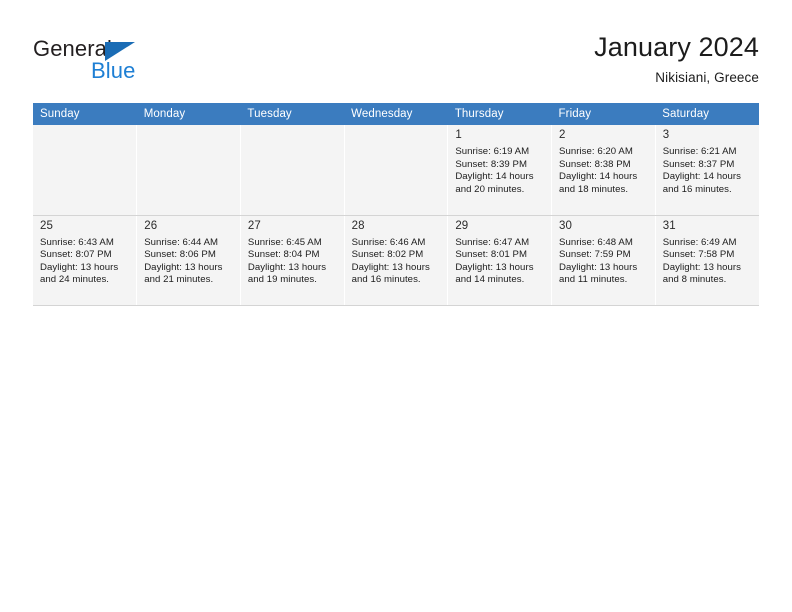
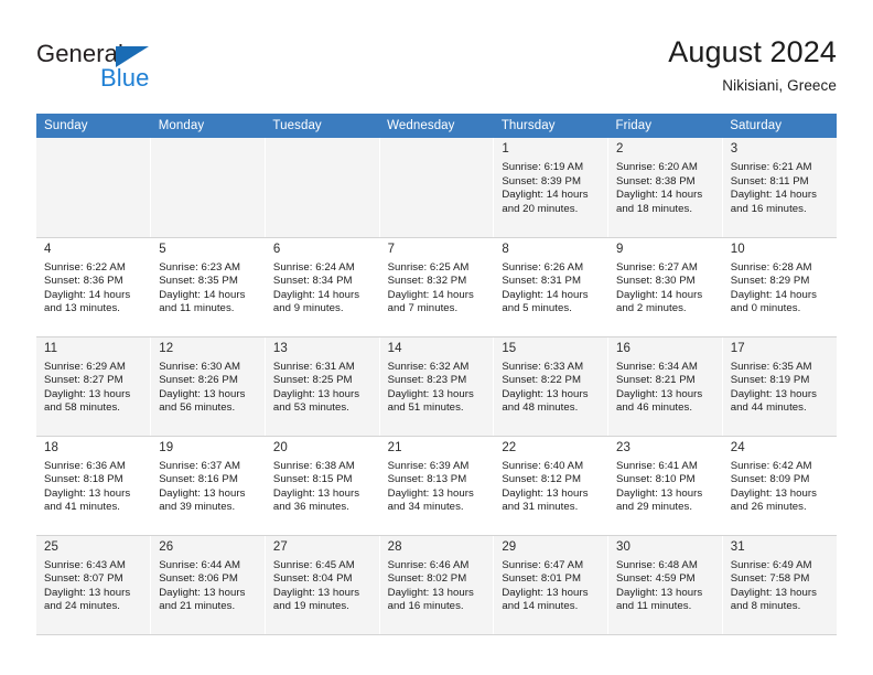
  General
  Blue
- January 2024
+ August 2024
  Nikisiani, Greece
  Sunday	Monday	Tuesday	Wednesday	Thursday	Friday	Saturday
- 				1Sunrise: 6:19 AM Sunset: 8:39 PM Daylight: 14 hours and 20 minutes.	2Sunrise: 6:20 AM Sunset: 8:38 PM Daylight: 14 hours and 18 minutes.	3Sunrise: 6:21 AM Sunset: 8:37 PM Daylight: 14 hours and 16 minutes.
+ 				1Sunrise: 6:19 AM Sunset: 8:39 PM Daylight: 14 hours and 20 minutes.	2Sunrise: 6:20 AM Sunset: 8:38 PM Daylight: 14 hours and 18 minutes.	3Sunrise: 6:21 AM Sunset: 8:11 PM Daylight: 14 hours and 16 minutes.
+ 4Sunrise: 6:22 AM Sunset: 8:36 PM Daylight: 14 hours and 13 minutes.	5Sunrise: 6:23 AM Sunset: 8:35 PM Daylight: 14 hours and 11 minutes.	6Sunrise: 6:24 AM Sunset: 8:34 PM Daylight: 14 hours and 9 minutes.	7Sunrise: 6:25 AM Sunset: 8:32 PM Daylight: 14 hours and 7 minutes.	8Sunrise: 6:26 AM Sunset: 8:31 PM Daylight: 14 hours and 5 minutes.	9Sunrise: 6:27 AM Sunset: 8:30 PM Daylight: 14 hours and 2 minutes.	10Sunrise: 6:28 AM Sunset: 8:29 PM Daylight: 14 hours and 0 minutes.
+ 11Sunrise: 6:29 AM Sunset: 8:27 PM Daylight: 13 hours and 58 minutes.	12Sunrise: 6:30 AM Sunset: 8:26 PM Daylight: 13 hours and 56 minutes.	13Sunrise: 6:31 AM Sunset: 8:25 PM Daylight: 13 hours and 53 minutes.	14Sunrise: 6:32 AM Sunset: 8:23 PM Daylight: 13 hours and 51 minutes.	15Sunrise: 6:33 AM Sunset: 8:22 PM Daylight: 13 hours and 48 minutes.	16Sunrise: 6:34 AM Sunset: 8:21 PM Daylight: 13 hours and 46 minutes.	17Sunrise: 6:35 AM Sunset: 8:19 PM Daylight: 13 hours and 44 minutes.
+ 18Sunrise: 6:36 AM Sunset: 8:18 PM Daylight: 13 hours and 41 minutes.	19Sunrise: 6:37 AM Sunset: 8:16 PM Daylight: 13 hours and 39 minutes.	20Sunrise: 6:38 AM Sunset: 8:15 PM Daylight: 13 hours and 36 minutes.	21Sunrise: 6:39 AM Sunset: 8:13 PM Daylight: 13 hours and 34 minutes.	22Sunrise: 6:40 AM Sunset: 8:12 PM Daylight: 13 hours and 31 minutes.	23Sunrise: 6:41 AM Sunset: 8:10 PM Daylight: 13 hours and 29 minutes.	24Sunrise: 6:42 AM Sunset: 8:09 PM Daylight: 13 hours and 26 minutes.
- 25Sunrise: 6:43 AM Sunset: 8:07 PM Daylight: 13 hours and 24 minutes.	26Sunrise: 6:44 AM Sunset: 8:06 PM Daylight: 13 hours and 21 minutes.	27Sunrise: 6:45 AM Sunset: 8:04 PM Daylight: 13 hours and 19 minutes.	28Sunrise: 6:46 AM Sunset: 8:02 PM Daylight: 13 hours and 16 minutes.	29Sunrise: 6:47 AM Sunset: 8:01 PM Daylight: 13 hours and 14 minutes.	30Sunrise: 6:48 AM Sunset: 7:59 PM Daylight: 13 hours and 11 minutes.	31Sunrise: 6:49 AM Sunset: 7:58 PM Daylight: 13 hours and 8 minutes.
+ 25Sunrise: 6:43 AM Sunset: 8:07 PM Daylight: 13 hours and 24 minutes.	26Sunrise: 6:44 AM Sunset: 8:06 PM Daylight: 13 hours and 21 minutes.	27Sunrise: 6:45 AM Sunset: 8:04 PM Daylight: 13 hours and 19 minutes.	28Sunrise: 6:46 AM Sunset: 8:02 PM Daylight: 13 hours and 16 minutes.	29Sunrise: 6:47 AM Sunset: 8:01 PM Daylight: 13 hours and 14 minutes.	30Sunrise: 6:48 AM Sunset: 4:59 PM Daylight: 13 hours and 11 minutes.	31Sunrise: 6:49 AM Sunset: 7:58 PM Daylight: 13 hours and 8 minutes.
